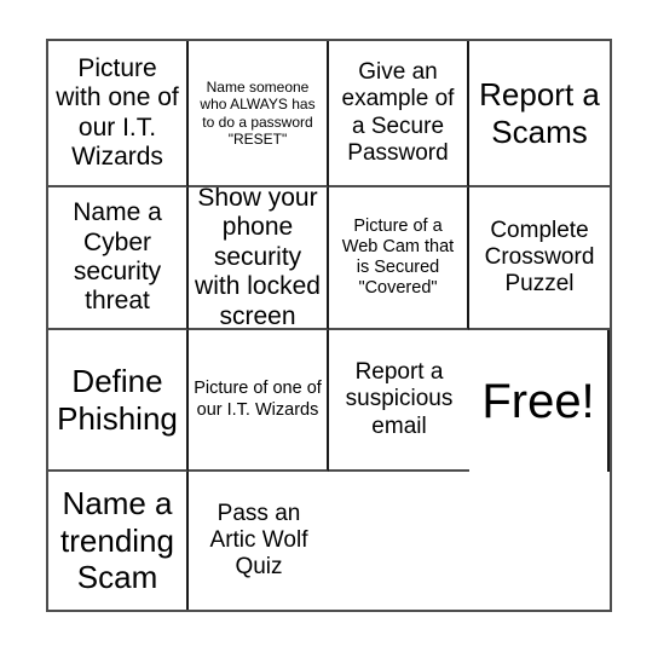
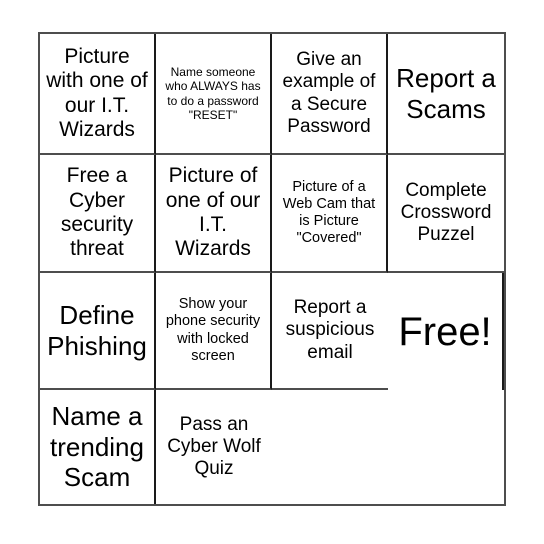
  Picture with one of our I.T. Wizards
  Name someone who ALWAYS has to do a password "RESET"
  Give an example of a Secure Password
  Report a Scams
- Name a Cyber security threat
+ Free a Cyber security threat
- Show your phone security with locked screen
+ Picture of one of our I.T. Wizards
- Picture of a Web Cam that is Secured "Covered"
+ Picture of a Web Cam that is Picture "Covered"
  Complete Crossword Puzzel
  Define Phishing
- Picture of one of our I.T. Wizards
+ Show your phone security with locked screen
  Report a suspicious email
  Free!
  Name a trending Scam
- Pass an Artic Wolf Quiz
+ Pass an Cyber Wolf Quiz
